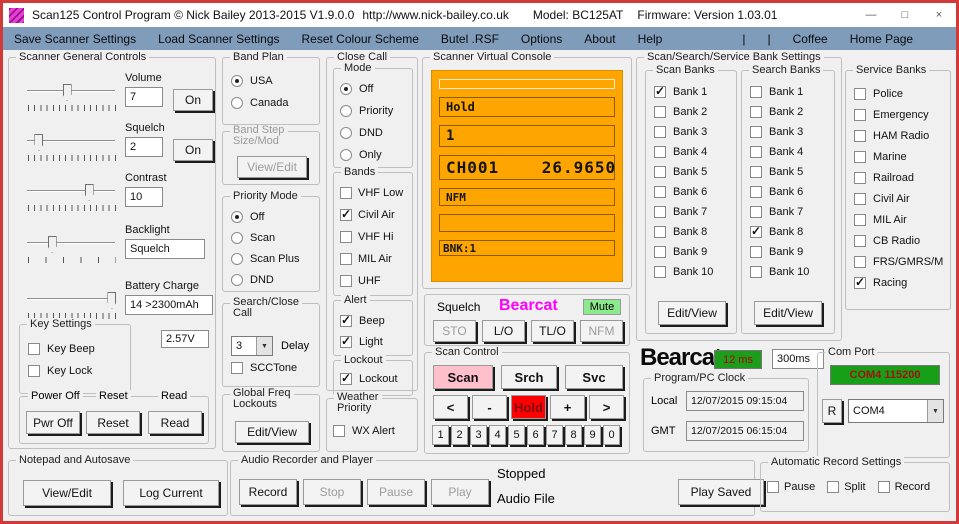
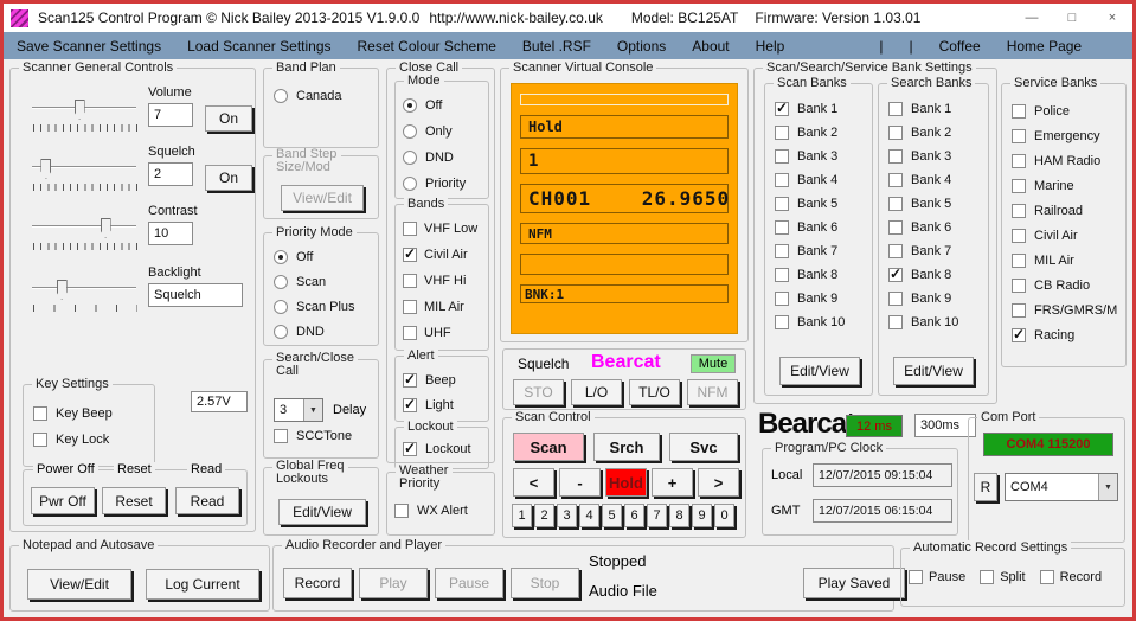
  Scan125 Control Program © Nick Bailey 2013-2015 V1.9.0.0
  http://www.nick-bailey.co.uk
  Model: BC125AT
  Firmware: Version 1.03.01
  —
  □
  ×
  Save Scanner Settings
  Load Scanner Settings
  Reset Colour Scheme
  Butel .RSF
  Options
  About
  Help
  |
  |
  Coffee
  Home Page
  Scanner General Controls
  Volume
  7
  On
  Squelch
  2
  On
  Contrast
  10
  Backlight
  Squelch
- Battery Charge
- 14 >2300mAh
  2.57V
  Key Settings
  Key Beep
  Key Lock
  Power Off
  Reset
  Read
  Pwr Off
  Reset
  Read
  Band Plan
- USA
  Canada
  Band Step Size/Mod
  View/Edit
  Priority Mode
  Off
  Scan
  Scan Plus
  DND
  Search/Close Call
  3
  Delay
  SCCTone
  Global Freq Lockouts
  Edit/View
  Close Call
  Mode
  Off
- Priority
+ Only
  DND
- Only
+ Priority
  Bands
  VHF Low
  Civil Air
  VHF Hi
  MIL Air
  UHF
  Alert
  Beep
  Light
  Lockout
  Lockout
  Weather Priority
  WX Alert
  Scanner Virtual Console
  Hold
  1
  CH001 26.9650
  NFM
  BNK:1
  Squelch
  Bearcat
  Mute
  STO
  L/O
  TL/O
  NFM
  Scan Control
  Scan
  Srch
  Svc
  <
  -
  Hold
  +
  >
  1
  2
  3
  4
  5
  6
  7
  8
  9
  0
  Scan/Search/Service Bank Settings
  Scan Banks
  Bank 1
  Bank 2
  Bank 3
  Bank 4
  Bank 5
  Bank 6
  Bank 7
  Bank 8
  Bank 9
  Bank 10
  Edit/View
  Search Banks
  Bank 1
  Bank 2
  Bank 3
  Bank 4
  Bank 5
  Bank 6
  Bank 7
  Bank 8
  Bank 9
  Bank 10
  Edit/View
  Bearca
  12 ms
  300ms
  Program/PC Clock
  Local
  12/07/2015 09:15:04
  GMT
  12/07/2015 06:15:04
  Service Banks
  Police
  Emergency
  HAM Radio
  Marine
  Railroad
  Civil Air
  MIL Air
  CB Radio
  FRS/GMRS/M
  Racing
  Com Port
  COM4 115200
  R
  COM4
  Notepad and Autosave
  View/Edit
  Log Current
  Audio Recorder and Player
  Record
- Stop
+ Play
  Pause
- Play
+ Stop
  Stopped
  Audio File
  Play Saved
  Automatic Record Settings
  Pause
  Split
  Record
